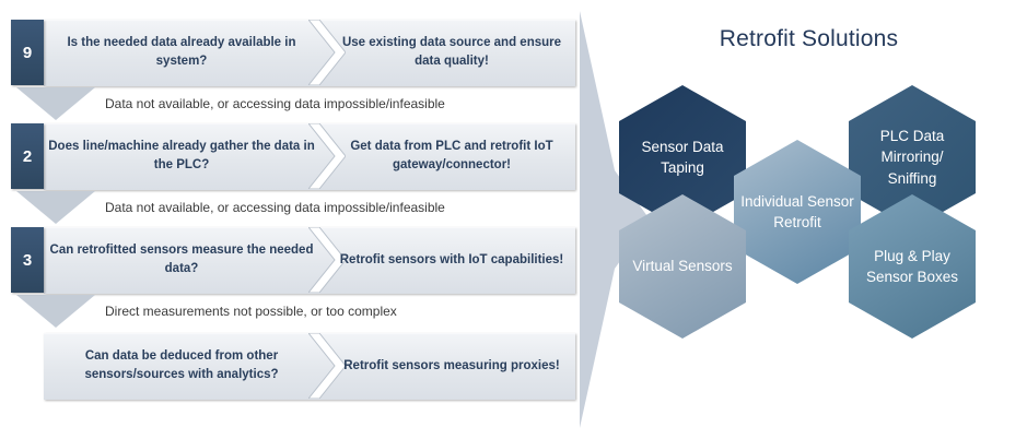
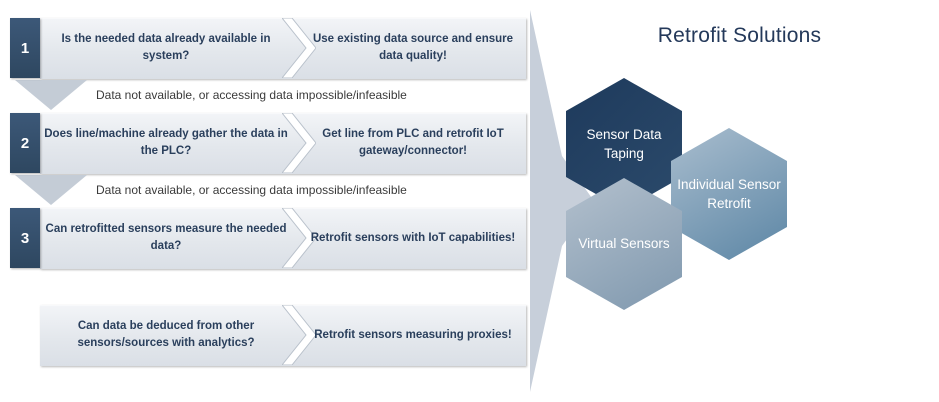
- 9
+ 1
  Is the needed data already available in system?
  Use existing data source and ensure data quality!
  Data not available, or accessing data impossible/infeasible
  2
  Does line/machine already gather the data in the PLC?
- Get data from PLC and retrofit IoT gateway/connector!
+ Get line from PLC and retrofit IoT gateway/connector!
  Data not available, or accessing data impossible/infeasible
  3
  Can retrofitted sensors measure the needed data?
  Retrofit sensors with IoT capabilities!
- Direct measurements not possible, or too complex
  Can data be deduced from other sensors/sources with analytics?
  Retrofit sensors measuring proxies!
  Retrofit Solutions
  Sensor Data Taping
- PLC Data Mirroring/ Sniffing
  Individual Sensor Retrofit
  Virtual Sensors
- Plug & Play Sensor Boxes
